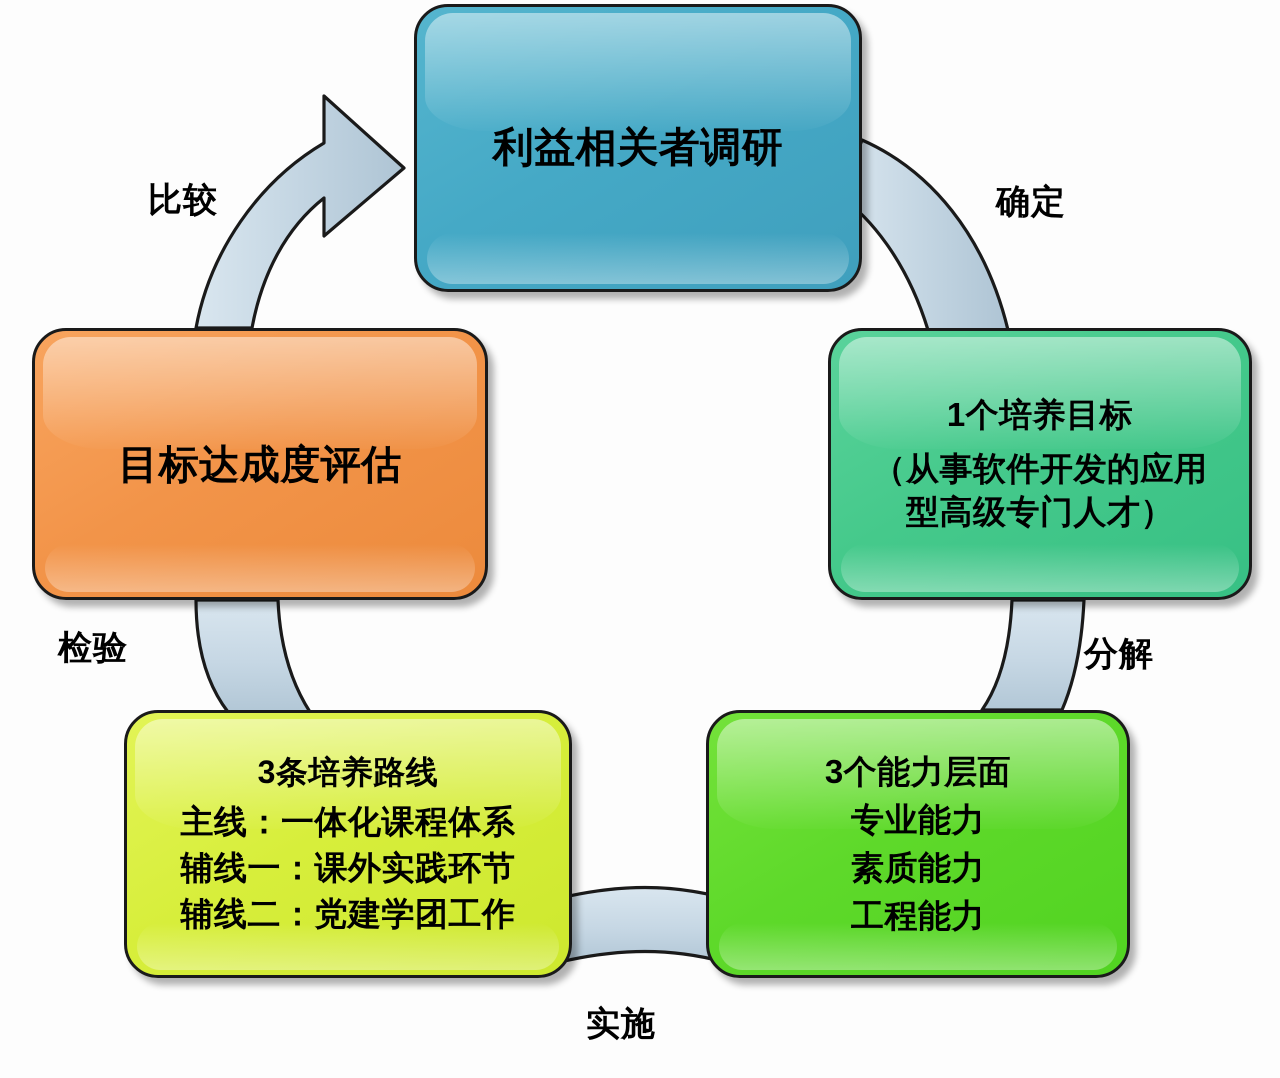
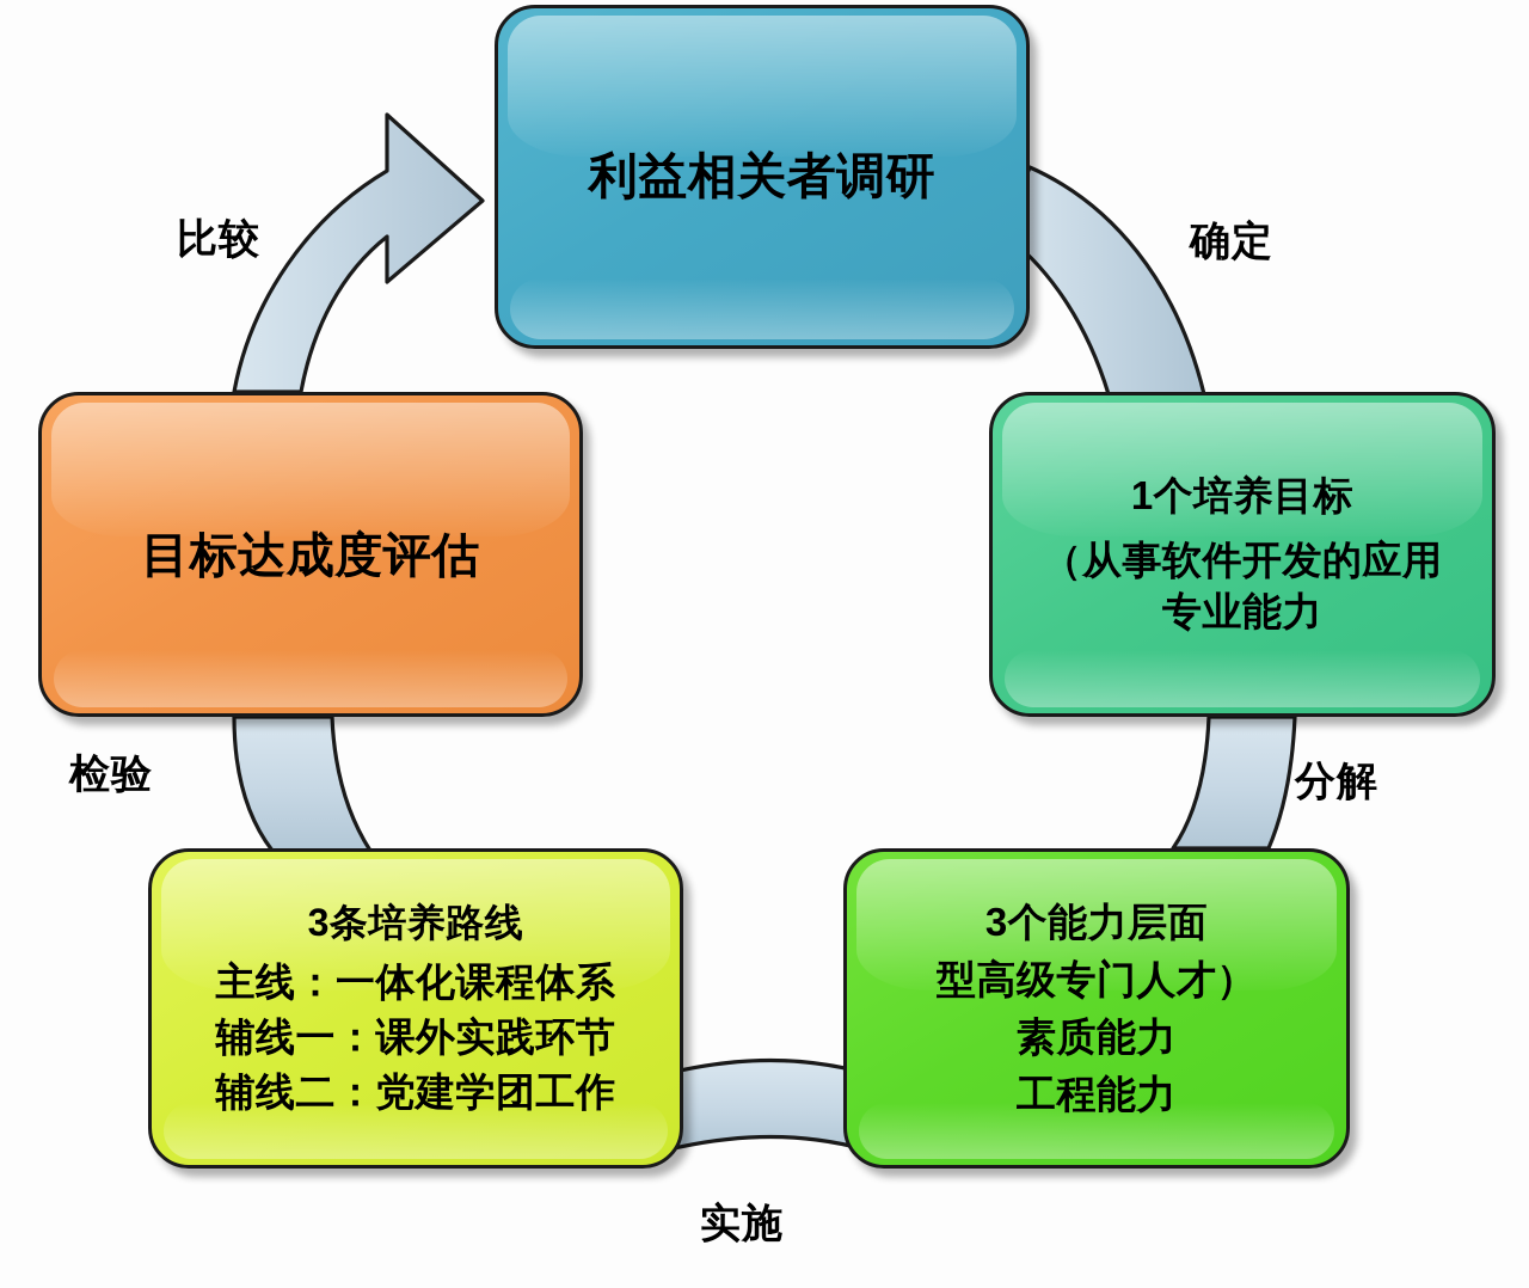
  利益相关者调研
  1个培养目标
  （从事软件开发的应用
- 型高级专门人才）
+ 专业能力
  3个能力层面
- 专业能力
+ 型高级专门人才）
  素质能力
  工程能力
  3条培养路线
  主线：一体化课程体系
  辅线一：课外实践环节
  辅线二：党建学团工作
  目标达成度评估
  比较
  确定
  分解
  检验
  实施
